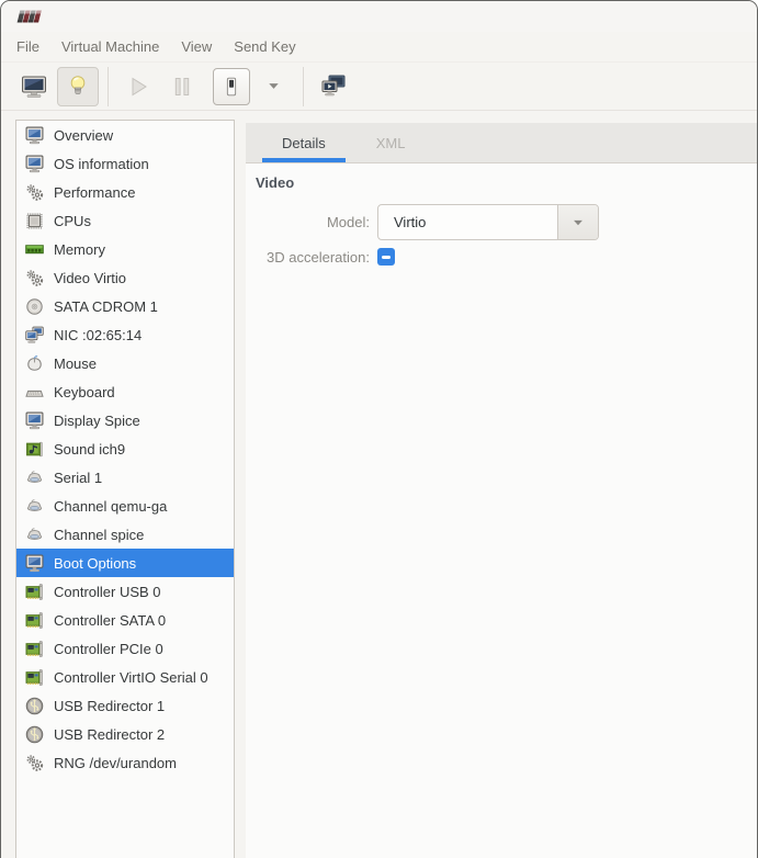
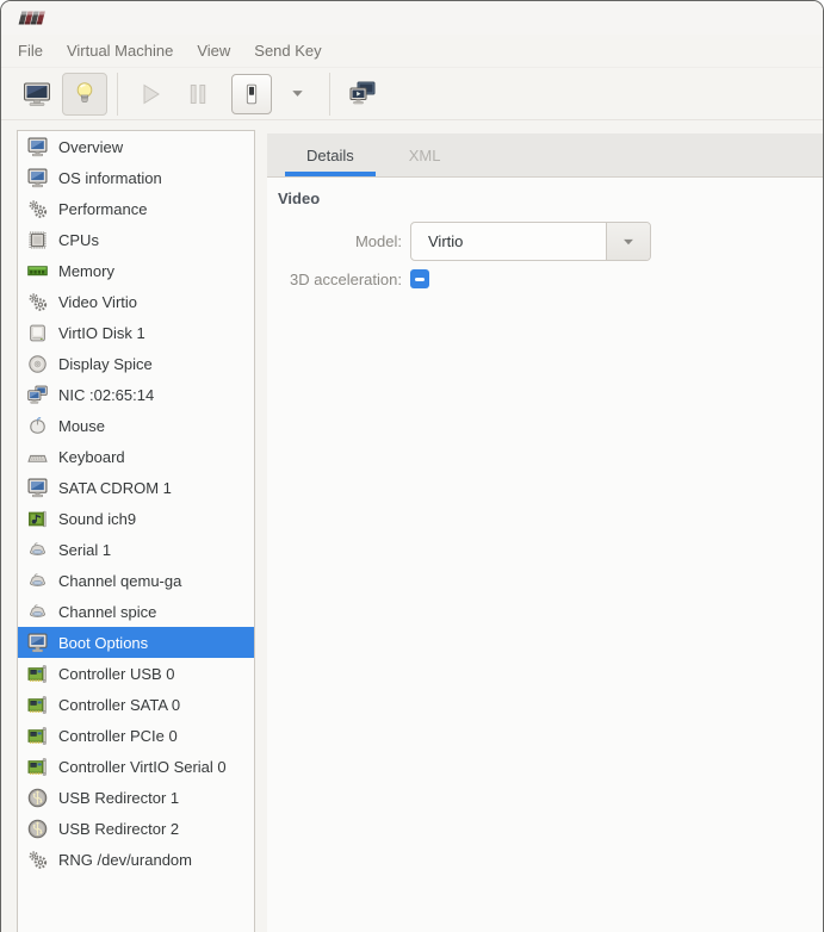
  File
  Virtual Machine
  View
  Send Key
  Overview
  OS information
  Performance
  CPUs
  Memory
  Video Virtio
+ VirtIO Disk 1
- SATA CDROM 1
+ Display Spice
  NIC :02:65:14
  Mouse
  Keyboard
- Display Spice
+ SATA CDROM 1
  Sound ich9
  Serial 1
  Channel qemu-ga
  Channel spice
  Boot Options
  Controller USB 0
  Controller SATA 0
  Controller PCIe 0
  Controller VirtIO Serial 0
  USB Redirector 1
  USB Redirector 2
  RNG /dev/urandom
  Details
  XML
  Video
  Model:
  Virtio
  3D acceleration:
